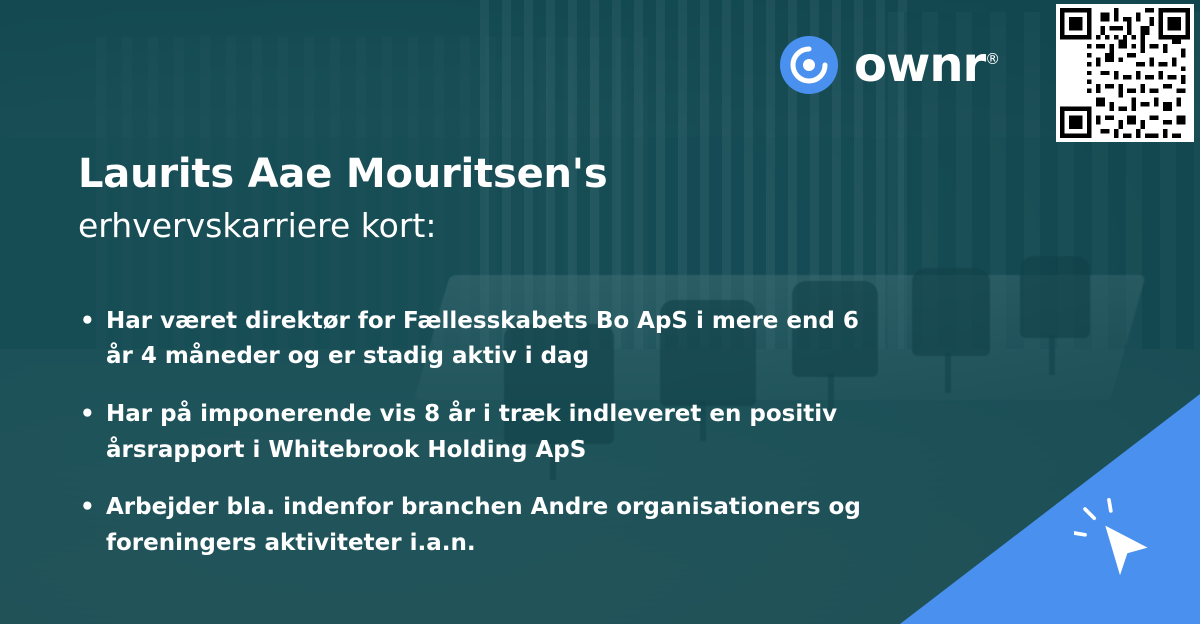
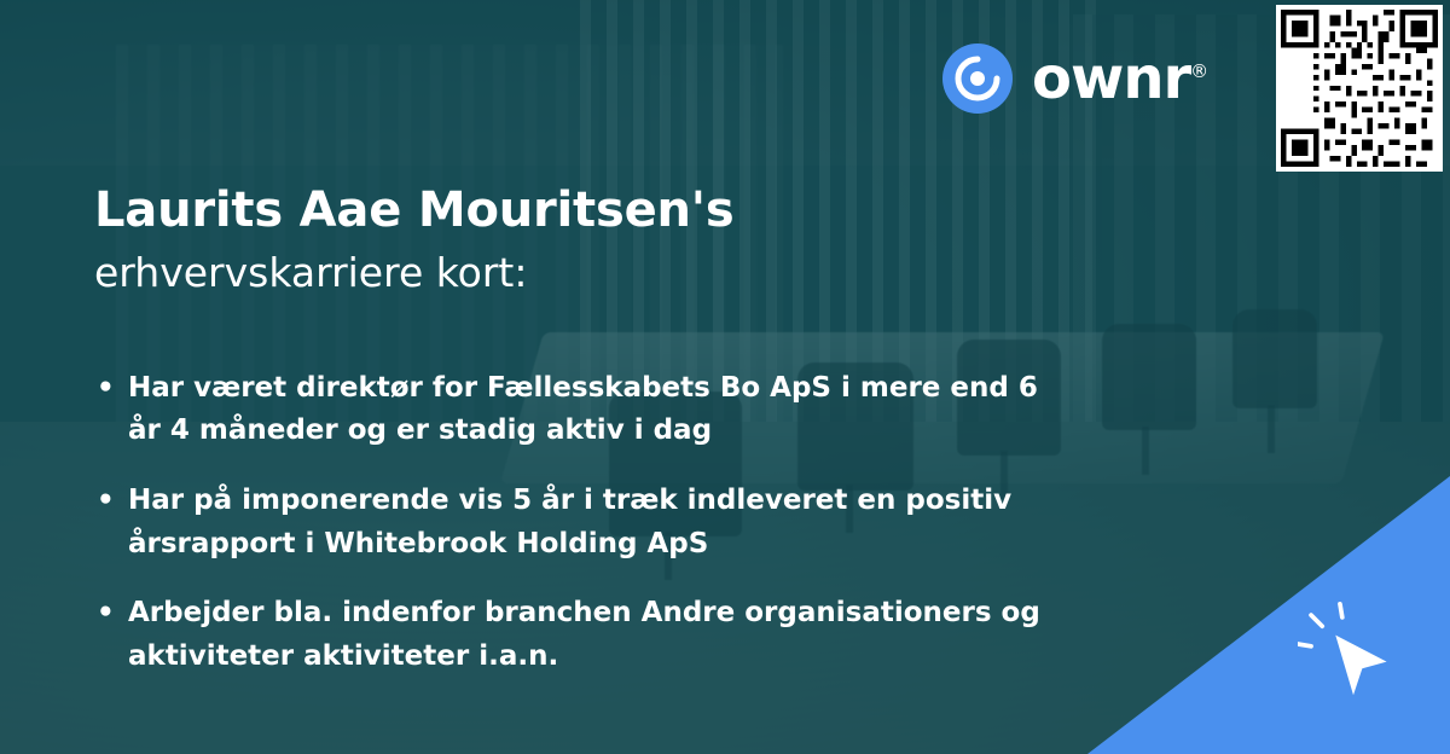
  ownr®
  Laurits Aae Mouritsen's
  erhvervskarriere kort:
  Har været direktør for Fællesskabets Bo ApS i mere end 6 år 4 måneder og er stadig aktiv i dag
- Har på imponerende vis 8 år i træk indleveret en positiv årsrapport i Whitebrook Holding ApS
+ Har på imponerende vis 5 år i træk indleveret en positiv årsrapport i Whitebrook Holding ApS
- Arbejder bla. indenfor branchen Andre organisationers og foreningers aktiviteter i.a.n.
+ Arbejder bla. indenfor branchen Andre organisationers og aktiviteter aktiviteter i.a.n.
